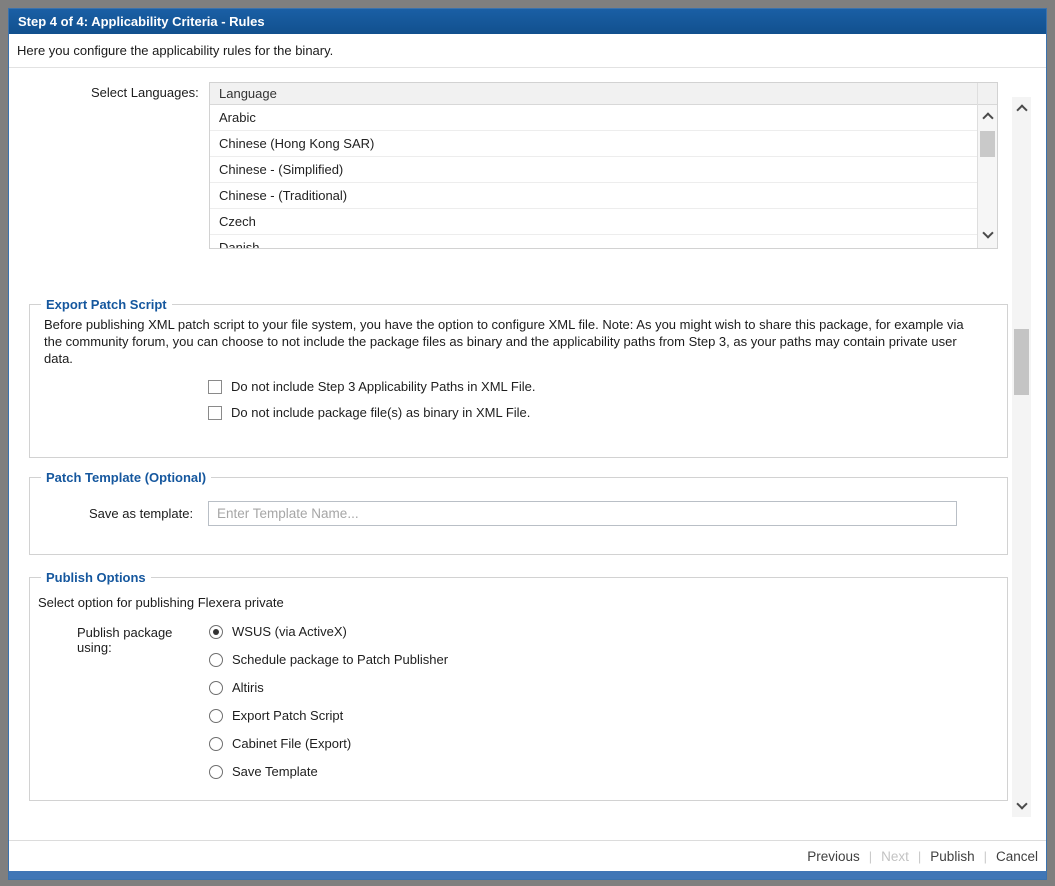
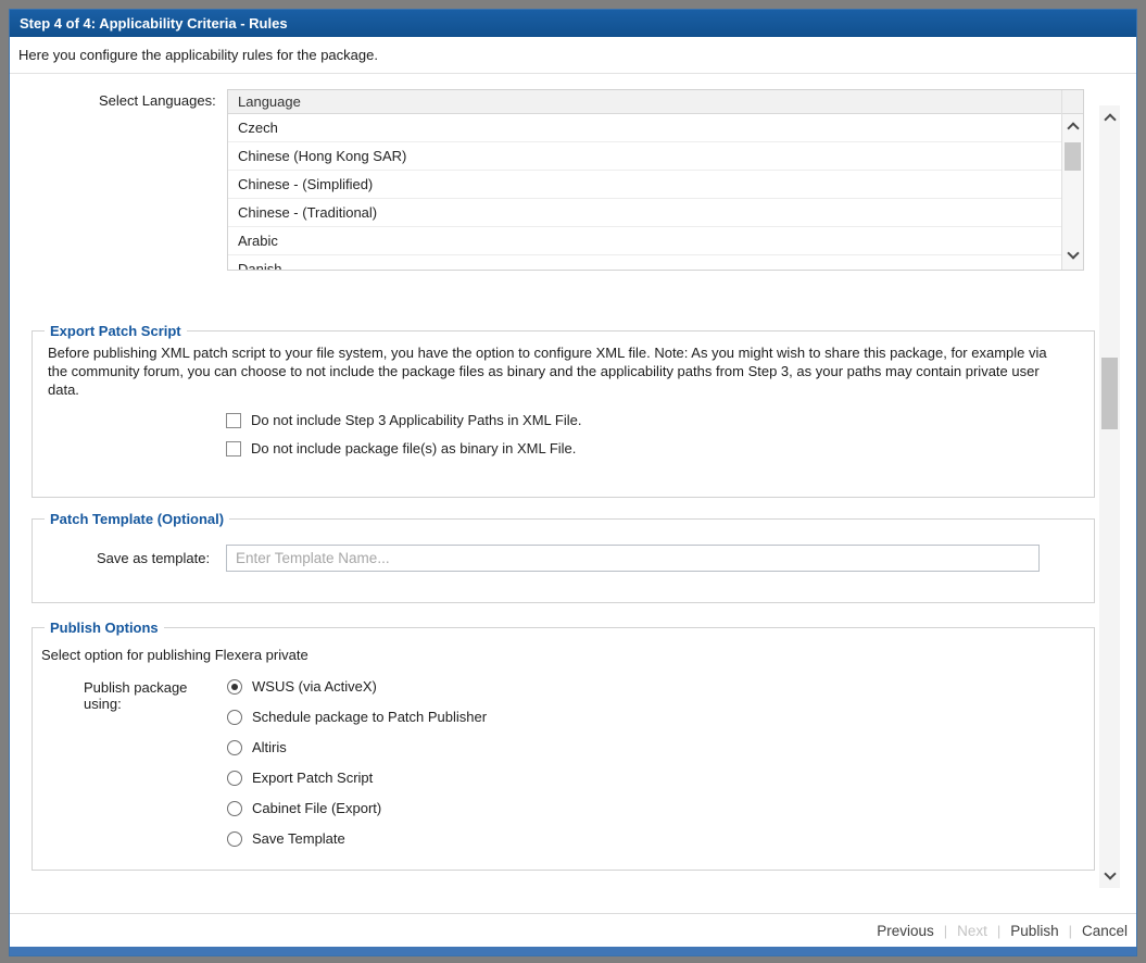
  Step 4 of 4: Applicability Criteria - Rules
- Here you configure the applicability rules for the binary.
+ Here you configure the applicability rules for the package.
  Select Languages:
  Language
- Arabic
+ Czech
  Chinese (Hong Kong SAR)
  Chinese - (Simplified)
  Chinese - (Traditional)
- Czech
+ Arabic
  Danish
  Export Patch Script
  Before publishing XML patch script to your file system, you have the option to configure XML file. Note: As you might wish to share this package, for example via the community forum, you can choose to not include the package files as binary and the applicability paths from Step 3, as your paths may contain private user data.
  Do not include Step 3 Applicability Paths in XML File.
  Do not include package file(s) as binary in XML File.
  Patch Template (Optional)
  Save as template:
  Enter Template Name...
  Publish Options
  Select option for publishing Flexera private
  Publish package using:
  WSUS (via ActiveX)
  Schedule package to Patch Publisher
  Altiris
  Export Patch Script
  Cabinet File (Export)
  Save Template
  Previous
  |
  Next
  |
  Publish
  |
  Cancel
